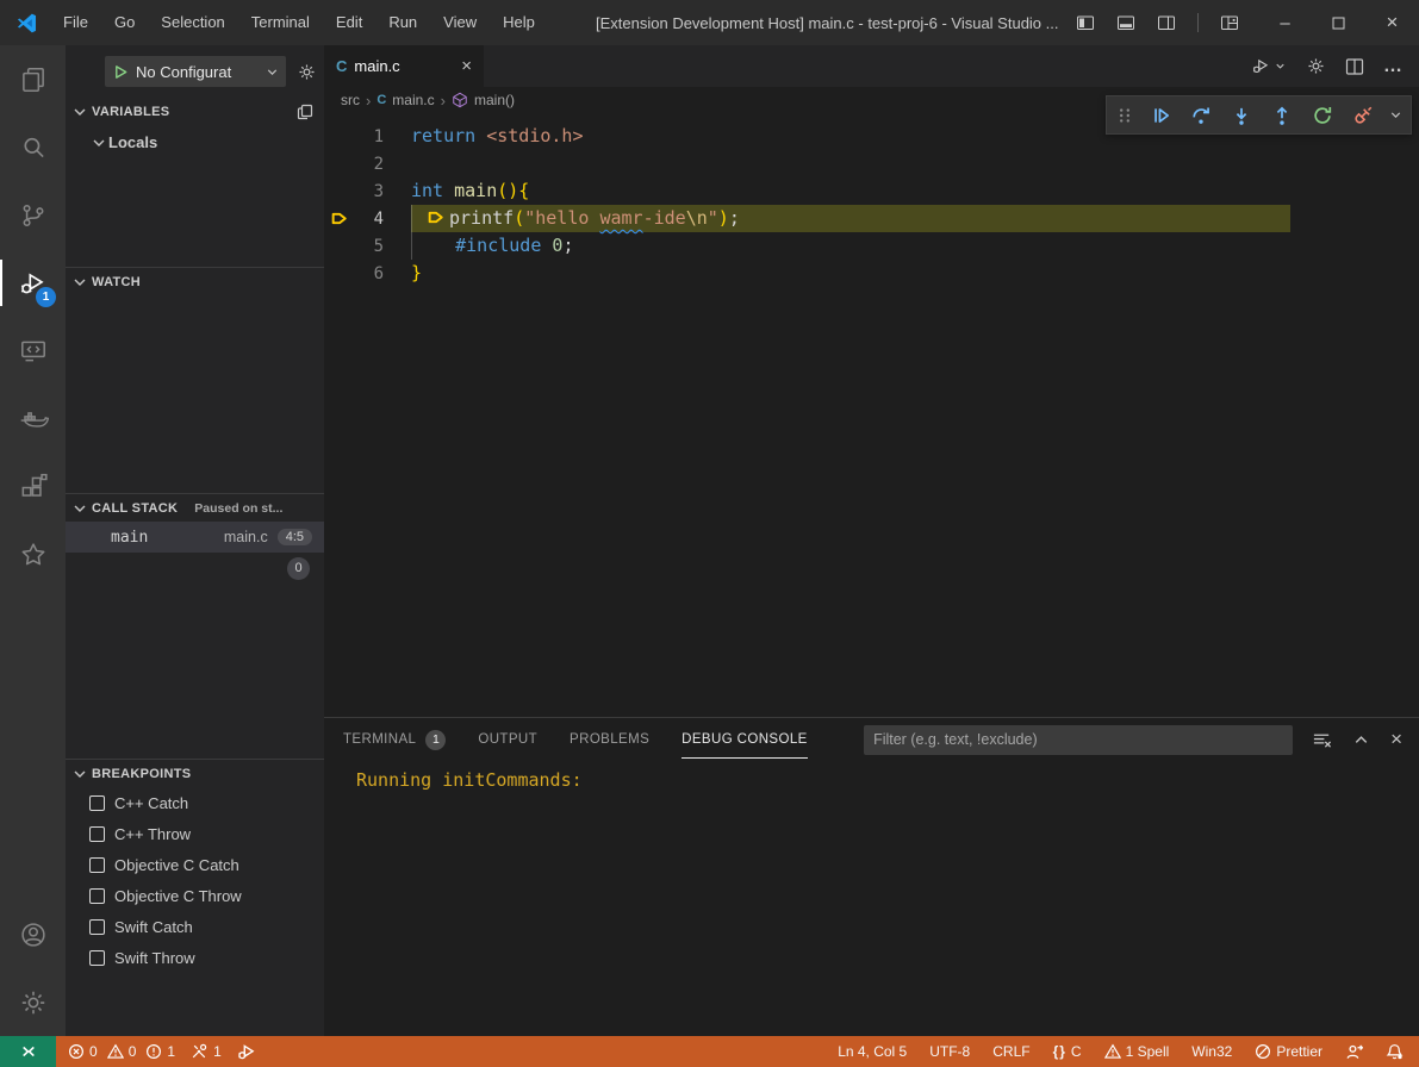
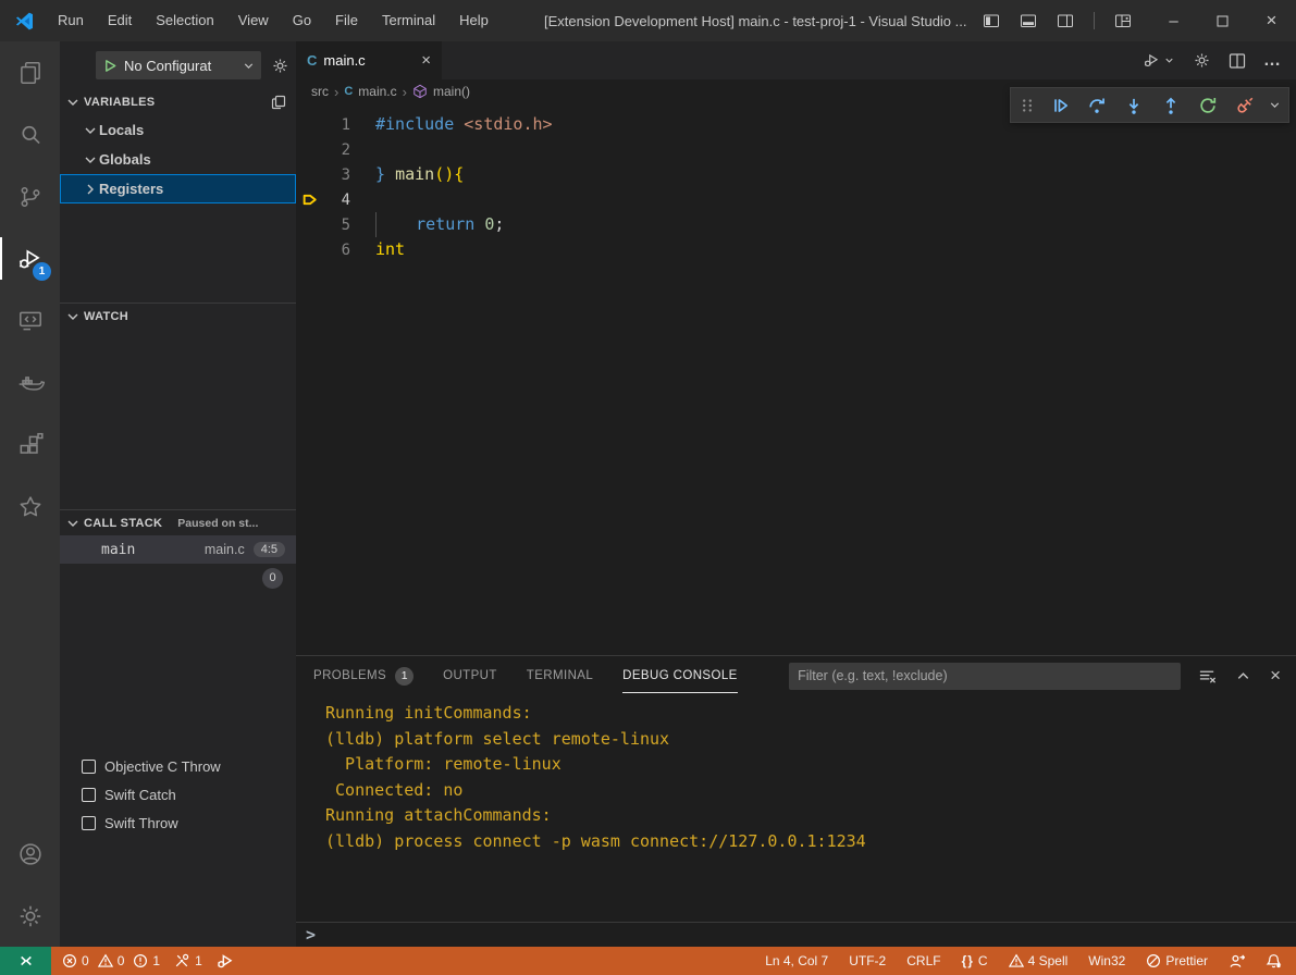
- File
+ Run
- Go
+ Edit
  Selection
- Terminal
+ View
- Edit
+ Go
- Run
+ File
- View
+ Terminal
  Help
- [Extension Development Host] main.c - test-proj-6 - Visual Studio ...
+ [Extension Development Host] main.c - test-proj-1 - Visual Studio ...
  –
  ×
  1
  No Configurat
  VARIABLES
  Locals
+ Globals
+ Registers
  WATCH
  CALL STACK
  Paused on st...
  main
  main.c
  4:5
  0
- BREAKPOINTS
- C++ Catch
- C++ Throw
- Objective C Catch
  Objective C Throw
  Swift Catch
  Swift Throw
  C
  main.c
  ×
  …
  src
  ›
  C
  main.c
  ›
  main()
  1
- return <stdio.h>
+ #include <stdio.h>
  2
  3
- int main(){
+ } main(){
  4
- printf("hello wamr-ide\n");
  5
- #include 0;
+ return 0;
  6
- }
+ int
- TERMINAL
+ PROBLEMS
  1
  OUTPUT
- PROBLEMS
+ TERMINAL
  DEBUG CONSOLE
  Filter (e.g. text, !exclude)
  ×
  Running initCommands:
+ (lldb) platform select remote-linux
+ Platform: remote-linux
+ Connected: no
+ Running attachCommands:
+ (lldb) process connect -p wasm connect://127.0.0.1:1234
+ >
  0
  0
  1
  1
- Ln 4, Col 5
+ Ln 4, Col 7
- UTF-8
+ UTF-2
  CRLF
  {}
  C
- 1 Spell
+ 4 Spell
  Win32
  Prettier
